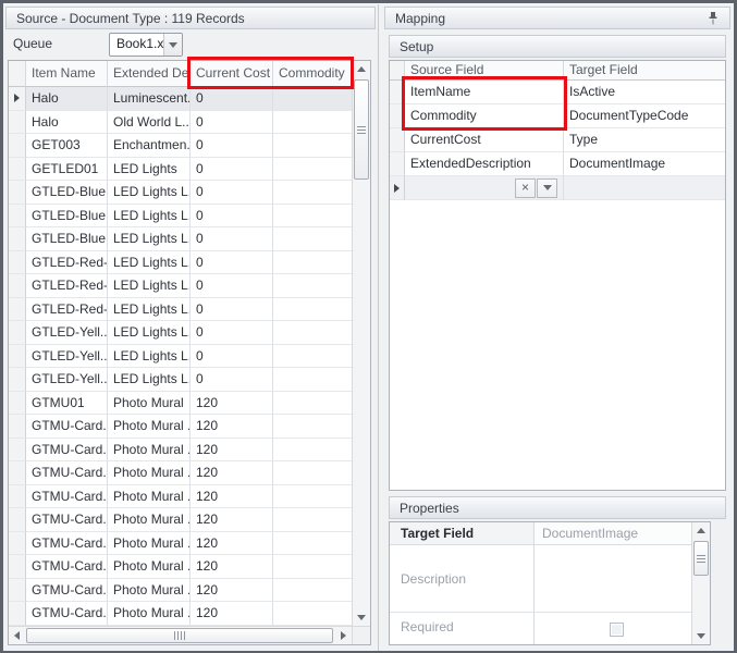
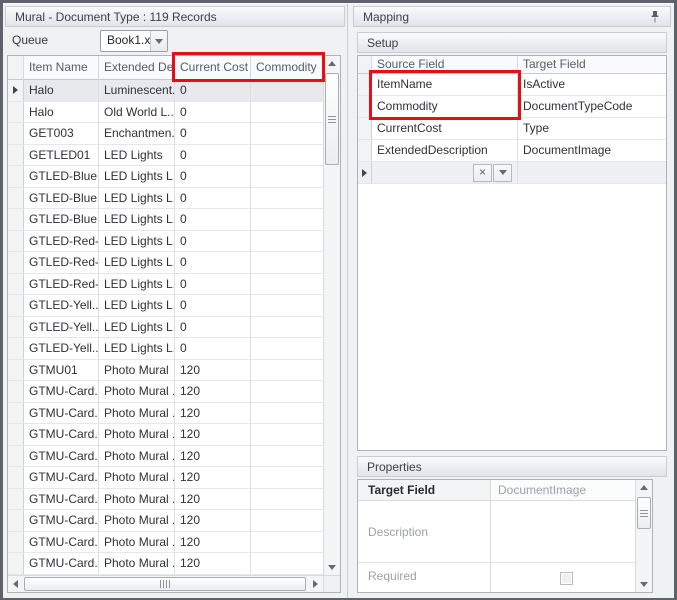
- Source - Document Type : 119 Records
+ Mural - Document Type : 119 Records
  Queue
  Book1.x
  Item Name
  Extended De
  Current Cost
  Commodity
  Halo
  Luminescent.
  0
  Halo
  Old World L..
  0
  GET003
  Enchantmen.
  0
  GETLED01
  LED Lights
  0
  GTLED-Blue.
  LED Lights L.
  0
  GTLED-Blue.
  LED Lights L.
  0
  GTLED-Blue.
  LED Lights L.
  0
  GTLED-Red-
  LED Lights L.
  0
  GTLED-Red-
  LED Lights L.
  0
  GTLED-Red-
  LED Lights L.
  0
  GTLED-Yell..
  LED Lights L.
  0
  GTLED-Yell..
  LED Lights L.
  0
  GTLED-Yell..
  LED Lights L.
  0
  GTMU01
  Photo Mural
  120
  GTMU-Card.
  Photo Mural .
  120
  GTMU-Card.
  Photo Mural .
  120
  GTMU-Card.
  Photo Mural .
  120
  GTMU-Card.
  Photo Mural .
  120
  GTMU-Card.
  Photo Mural .
  120
  GTMU-Card.
  Photo Mural .
  120
  GTMU-Card.
  Photo Mural .
  120
  GTMU-Card.
  Photo Mural .
  120
  GTMU-Card.
  Photo Mural .
  120
  Mapping
  Setup
  Source Field
  Target Field
  ItemName
  IsActive
  Commodity
  DocumentTypeCode
  CurrentCost
  Type
  ExtendedDescription
  DocumentImage
  ×
  Properties
  Target Field
  DocumentImage
  Description
  Required
